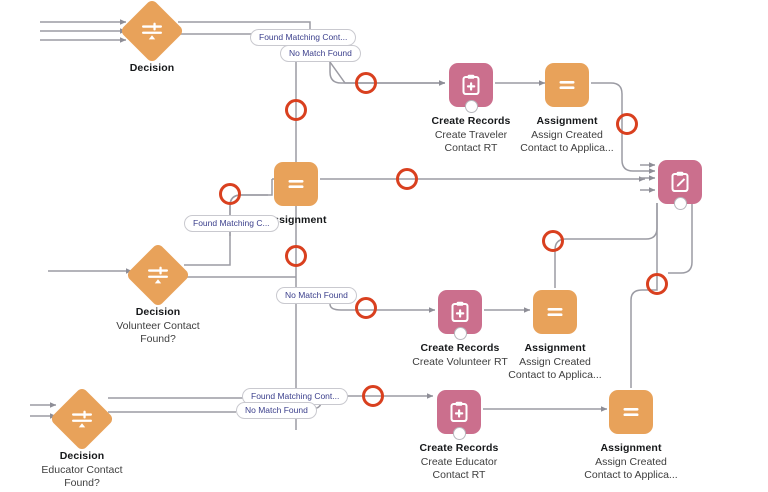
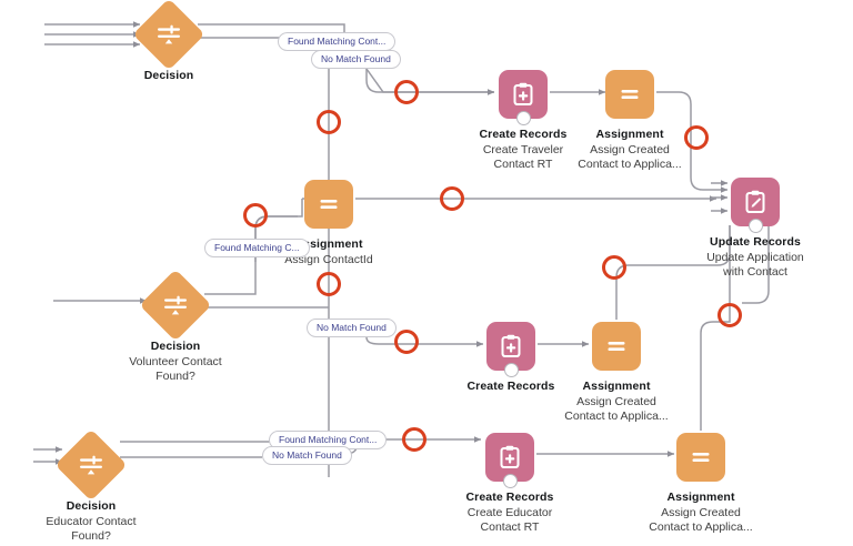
  Decision
  Create Records
  Create Traveler
  Contact RT
  Assignment
  Assign Created
  Contact to Applica...
  signment
+ Assign ContactId
+ Update Records
+ Update Application
+ with Contact
  Decision
  Volunteer Contact
  Found?
  Create Records
- Create Volunteer RT
  Assignment
  Assign Created
  Contact to Applica...
  Decision
  Educator Contact
  Found?
  Create Records
  Create Educator
  Contact RT
  Assignment
  Assign Created
  Contact to Applica...
  Found Matching Cont...
  No Match Found
  Found Matching C...
  No Match Found
  Found Matching Cont...
  No Match Found
